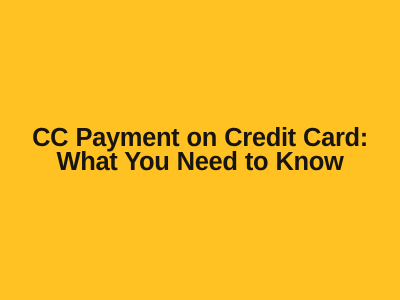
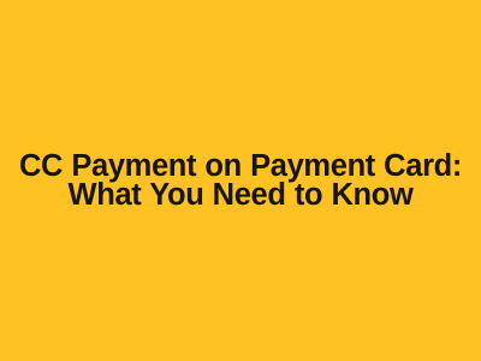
- CC Payment on Credit Card: What You Need to Know
+ CC Payment on Payment Card: What You Need to Know
